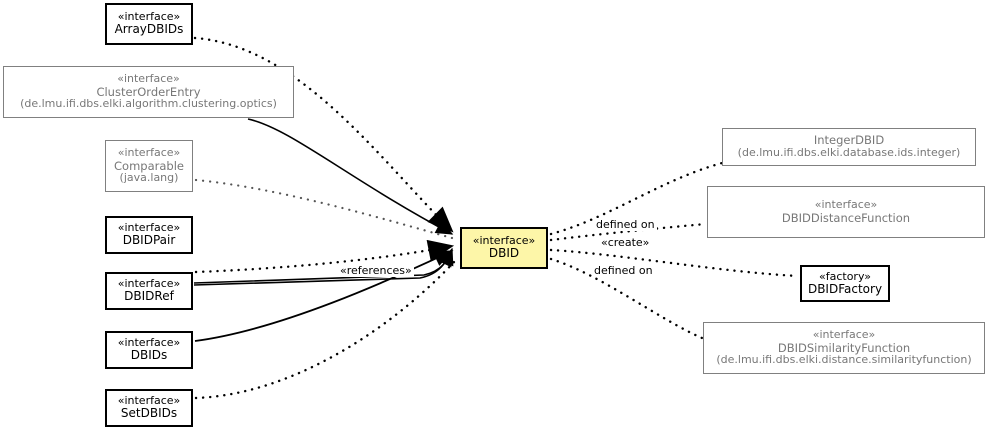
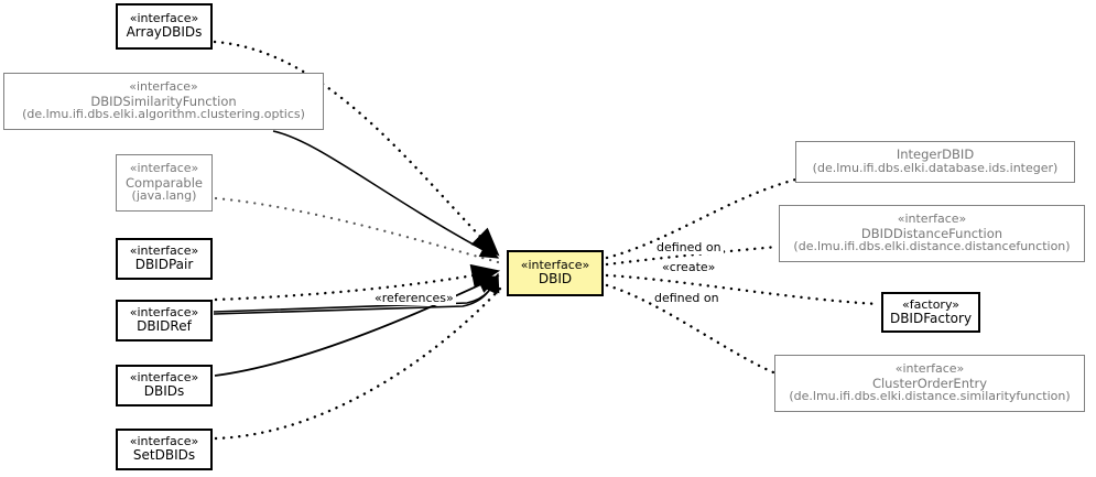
  «interface»
  ArrayDBIDs
  «interface»
- ClusterOrderEntry
+ DBIDSimilarityFunction
  (de.lmu.ifi.dbs.elki.algorithm.clustering.optics)
  «interface»
  Comparable
  (java.lang)
  «interface»
  DBIDPair
  «interface»
  DBIDRef
  «interface»
  DBIDs
  «interface»
  SetDBIDs
  «interface»
  DBID
  IntegerDBID
  (de.lmu.ifi.dbs.elki.database.ids.integer)
  «interface»
  DBIDDistanceFunction
+ (de.lmu.ifi.dbs.elki.distance.distancefunction)
  «factory»
  DBIDFactory
  «interface»
- DBIDSimilarityFunction
+ ClusterOrderEntry
  (de.lmu.ifi.dbs.elki.distance.similarityfunction)
  «references»
  defined on
  «create»
  defined on
